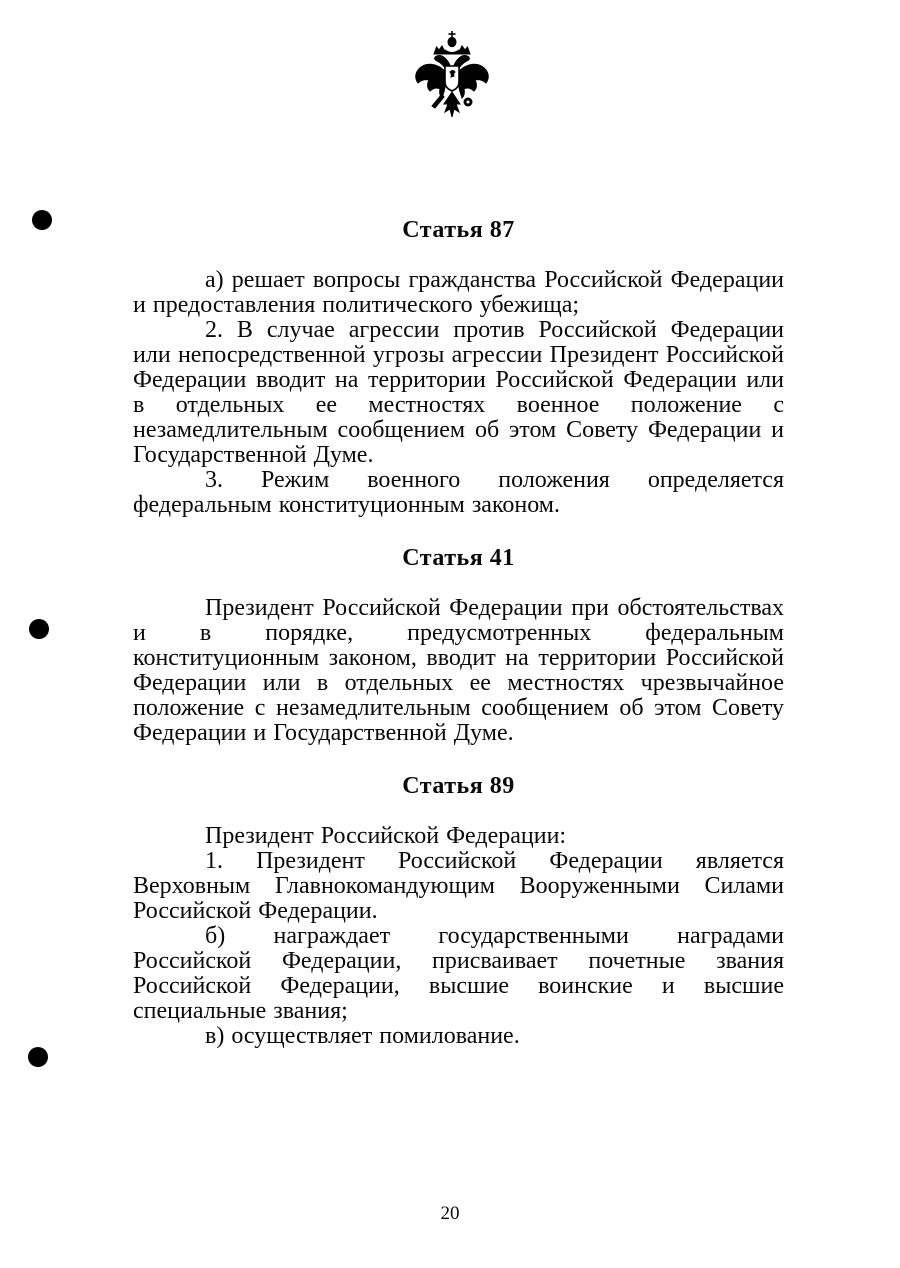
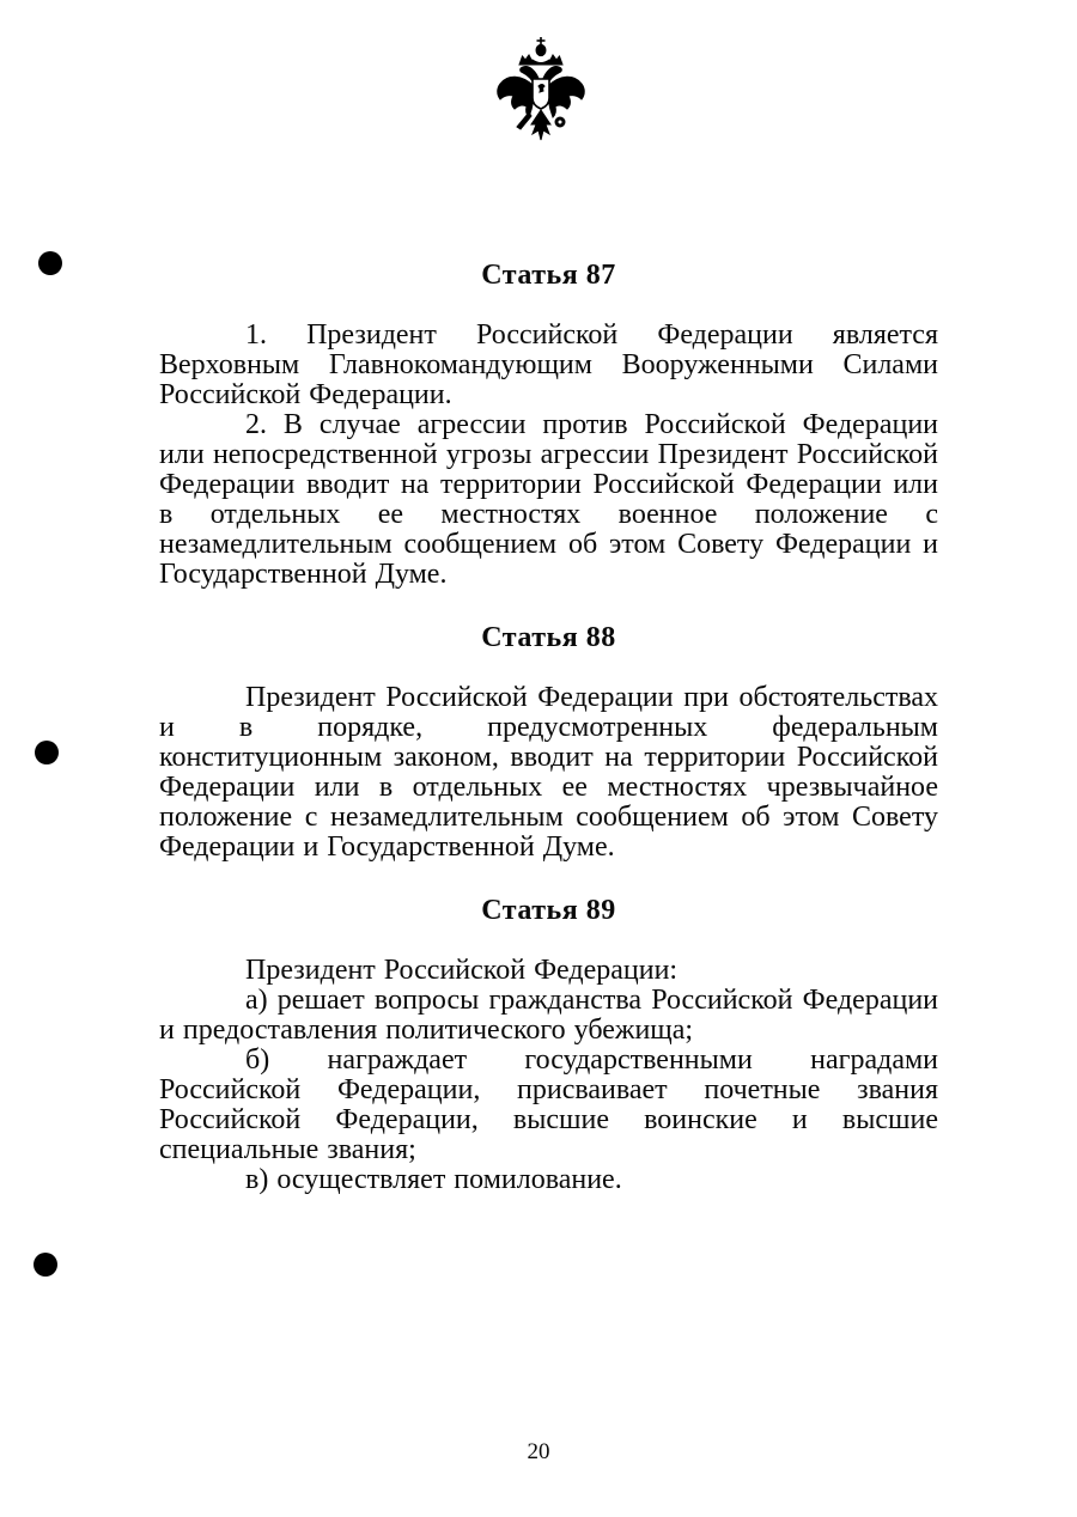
  Статья 87
- а) решает вопросы гражданства Российской Федерации и предоставления политического убежища;
+ 1. Президент Российской Федерации является Верховным Главнокомандующим Вооруженными Силами Российской Федерации.
  2. В случае агрессии против Российской Федерации или непосредственной угрозы агрессии Президент Российской Федерации вводит на территории Российской Федерации или в отдельных ее местностях военное положение с незамедлительным сообщением об этом Совету Федерации и Государственной Думе.
- 3. Режим военного положения определяется федеральным конституционным законом.
- Статья 41
+ Статья 88
  Президент Российской Федерации при обстоятельствах и в порядке, предусмотренных федеральным конституционным законом, вводит на территории Российской Федерации или в отдельных ее местностях чрезвычайное положение с незамедлительным сообщением об этом Совету Федерации и Государственной Думе.
  Статья 89
  Президент Российской Федерации:
- 1. Президент Российской Федерации является Верховным Главнокомандующим Вооруженными Силами Российской Федерации.
+ а) решает вопросы гражданства Российской Федерации и предоставления политического убежища;
  б) награждает государственными наградами Российской Федерации, присваивает почетные звания Российской Федерации, высшие воинские и высшие специальные звания;
  в) осуществляет помилование.
  20
